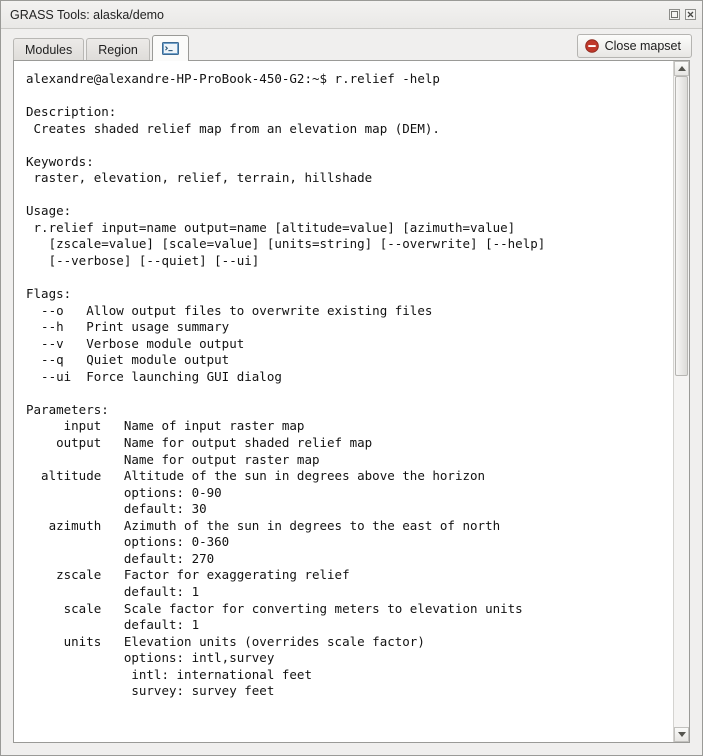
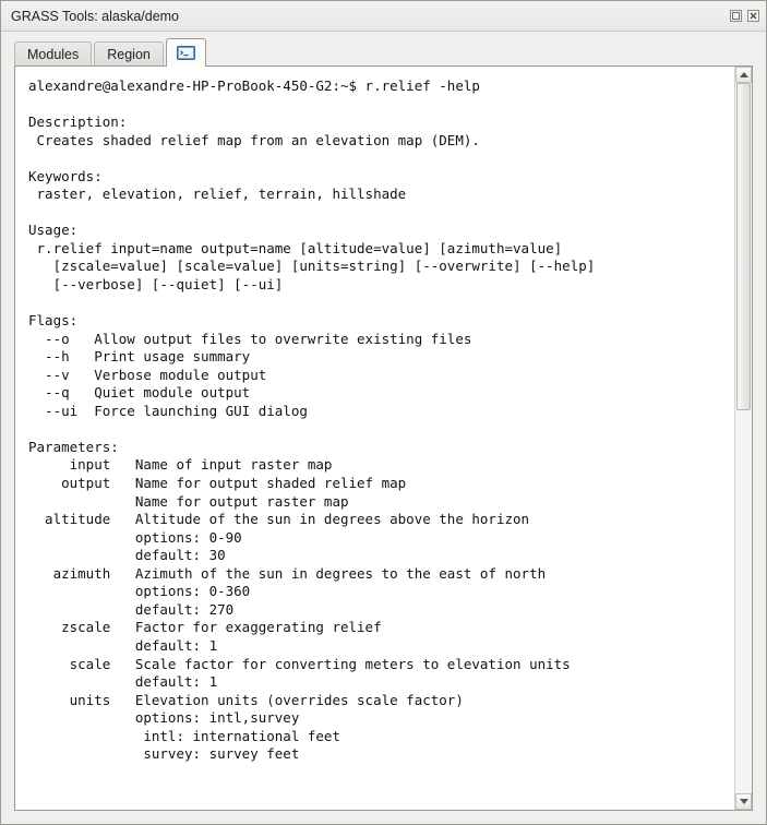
  GRASS Tools: alaska/demo
  Modules
  Region
- Close mapset
  alexandre@alexandre-HP-ProBook-450-G2:~$ r.relief -help
  Description:
  Creates shaded relief map from an elevation map (DEM).
  Keywords:
  raster, elevation, relief, terrain, hillshade
  Usage:
  r.relief input=name output=name [altitude=value] [azimuth=value]
  [zscale=value] [scale=value] [units=string] [--overwrite] [--help]
  [--verbose] [--quiet] [--ui]
  Flags:
  --o Allow output files to overwrite existing files
  --h Print usage summary
  --v Verbose module output
  --q Quiet module output
  --ui Force launching GUI dialog
  Parameters:
  input Name of input raster map
  output Name for output shaded relief map
  Name for output raster map
  altitude Altitude of the sun in degrees above the horizon
  options: 0-90
  default: 30
  azimuth Azimuth of the sun in degrees to the east of north
  options: 0-360
  default: 270
  zscale Factor for exaggerating relief
  default: 1
  scale Scale factor for converting meters to elevation units
  default: 1
  units Elevation units (overrides scale factor)
  options: intl,survey
  intl: international feet
  survey: survey feet
